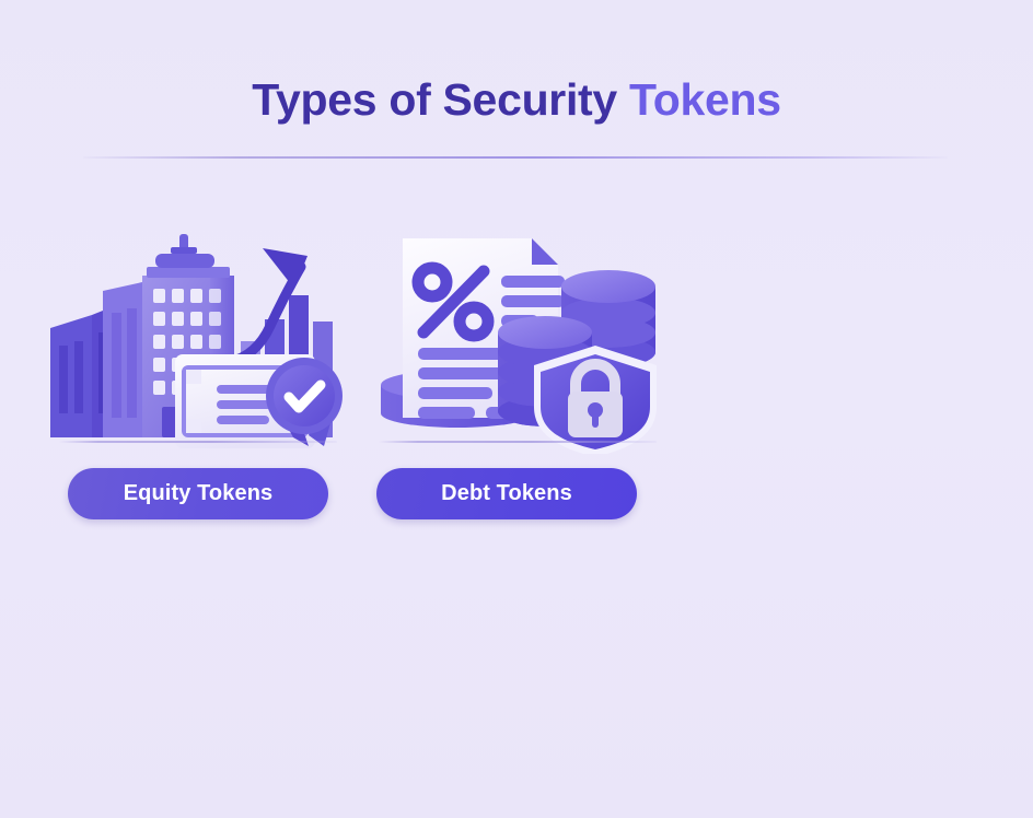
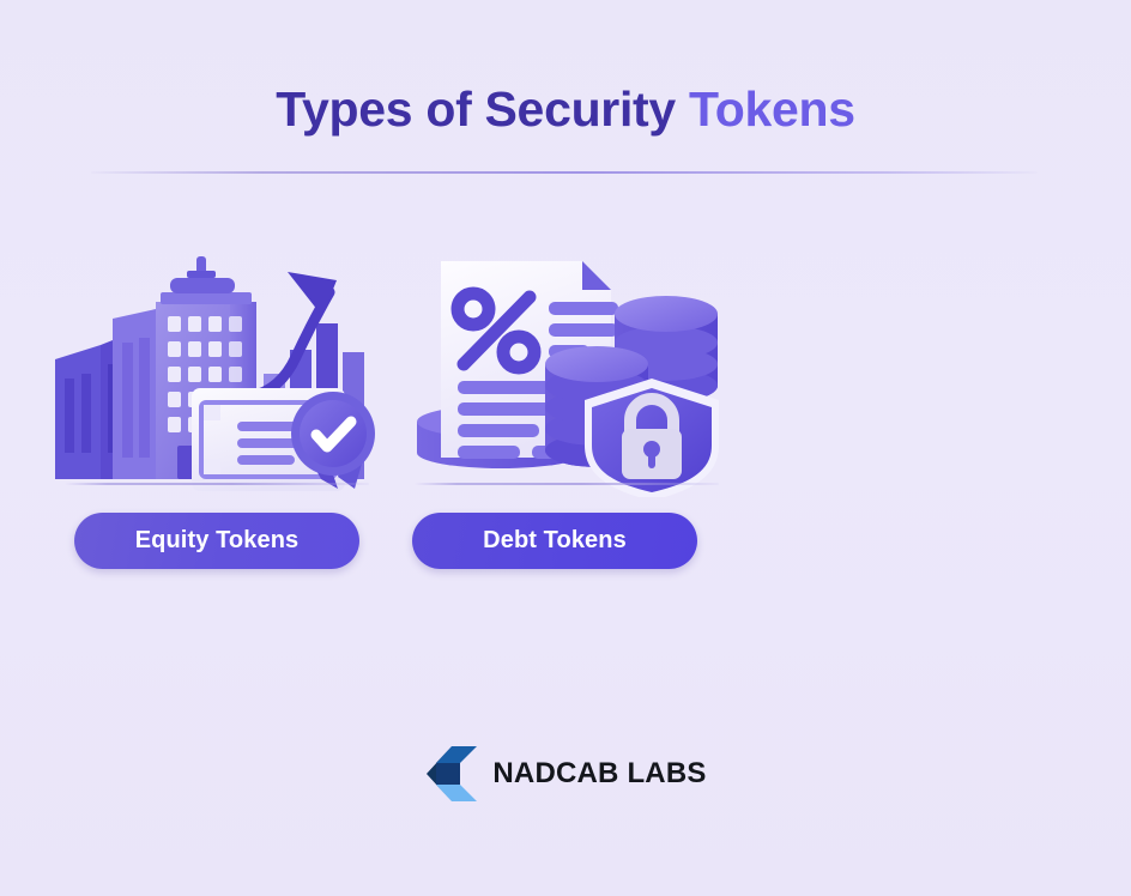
  Types of Security Tokens
  Equity Tokens
  Debt Tokens
+ NADCAB LABS
